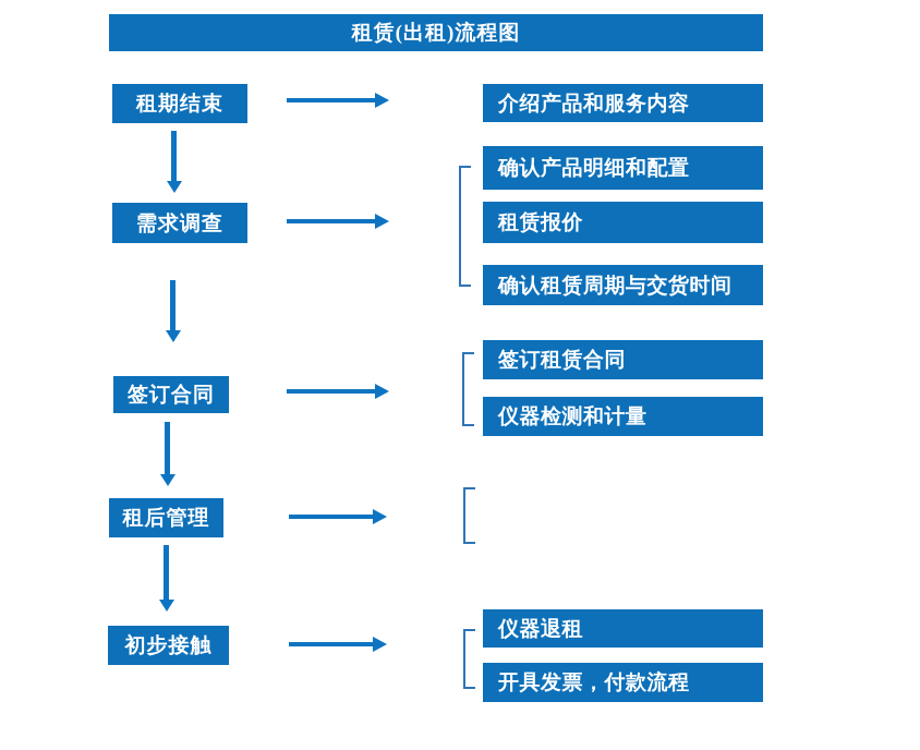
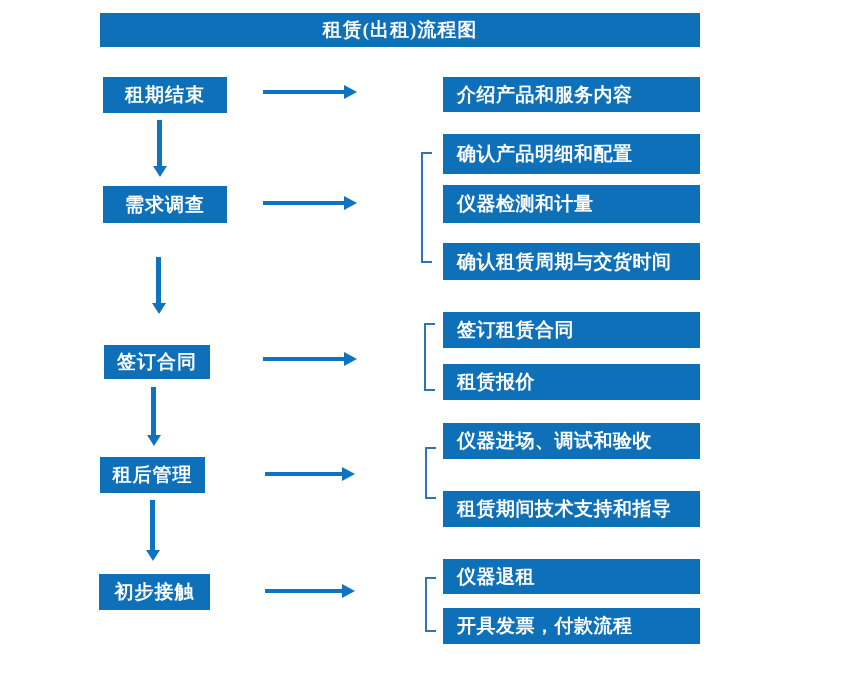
  租赁(出租)流程图
  租期结束
  需求调查
  签订合同
  租后管理
  初步接触
  介绍产品和服务内容
  确认产品明细和配置
- 租赁报价
+ 仪器检测和计量
  确认租赁周期与交货时间
  签订租赁合同
- 仪器检测和计量
+ 租赁报价
+ 仪器进场、调试和验收
+ 租赁期间技术支持和指导
  仪器退租
  开具发票，付款流程
